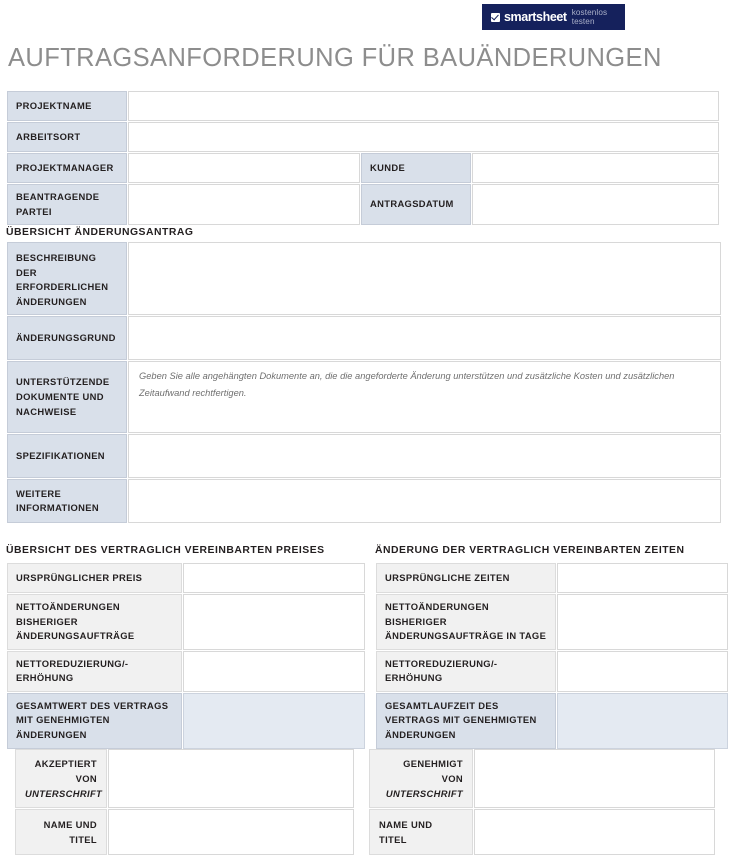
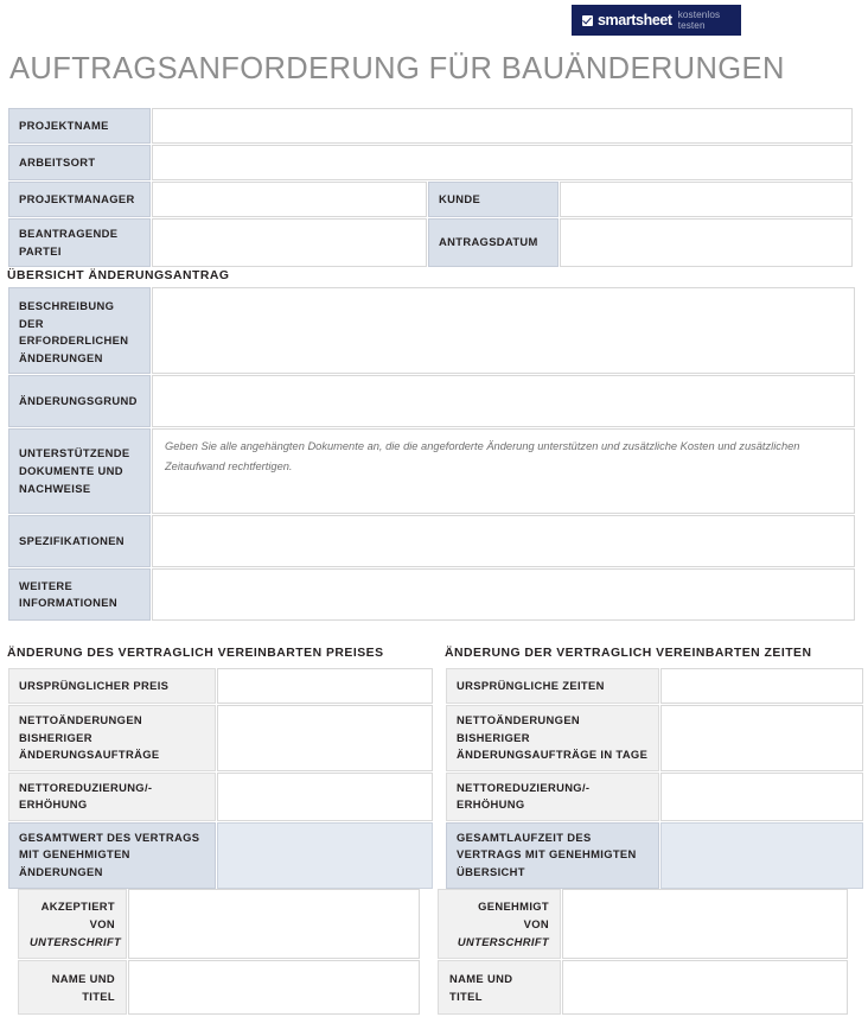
  smartsheet
  kostenlos testen
  AUFTRAGSANFORDERUNG FÜR BAUÄNDERUNGEN
  PROJEKTNAME
  ARBEITSORT
  PROJEKTMANAGER		KUNDE
  BEANTRAGENDE PARTEI		ANTRAGSDATUM
  ÜBERSICHT ÄNDERUNGSANTRAG
  BESCHREIBUNG DER ERFORDERLICHEN ÄNDERUNGEN
  ÄNDERUNGSGRUND
  UNTERSTÜTZENDE DOKUMENTE UND NACHWEISE	Geben Sie alle angehängten Dokumente an, die die angeforderte Änderung unterstützen und zusätzliche Kosten und zusätzlichen Zeitaufwand rechtfertigen.
  SPEZIFIKATIONEN
  WEITERE INFORMATIONEN
- ÜBERSICHT DES VERTRAGLICH VEREINBARTEN PREISES
+ ÄNDERUNG DES VERTRAGLICH VEREINBARTEN PREISES
  URSPRÜNGLICHER PREIS
  NETTOÄNDERUNGEN BISHERIGER ÄNDERUNGSAUFTRÄGE
  NETTOREDUZIERUNG/-ERHÖHUNG
  GESAMTWERT DES VERTRAGS MIT GENEHMIGTEN ÄNDERUNGEN
  ÄNDERUNG DER VERTRAGLICH VEREINBARTEN ZEITEN
  URSPRÜNGLICHE ZEITEN
  NETTOÄNDERUNGEN BISHERIGER ÄNDERUNGSAUFTRÄGE IN TAGE
  NETTOREDUZIERUNG/-ERHÖHUNG
- GESAMTLAUFZEIT DES VERTRAGS MIT GENEHMIGTEN ÄNDERUNGEN
+ GESAMTLAUFZEIT DES VERTRAGS MIT GENEHMIGTEN ÜBERSICHT
  AKZEPTIERT VON UNTERSCHRIFT
  NAME UND TITEL
  GENEHMIGT VON UNTERSCHRIFT
  NAME UND TITEL
